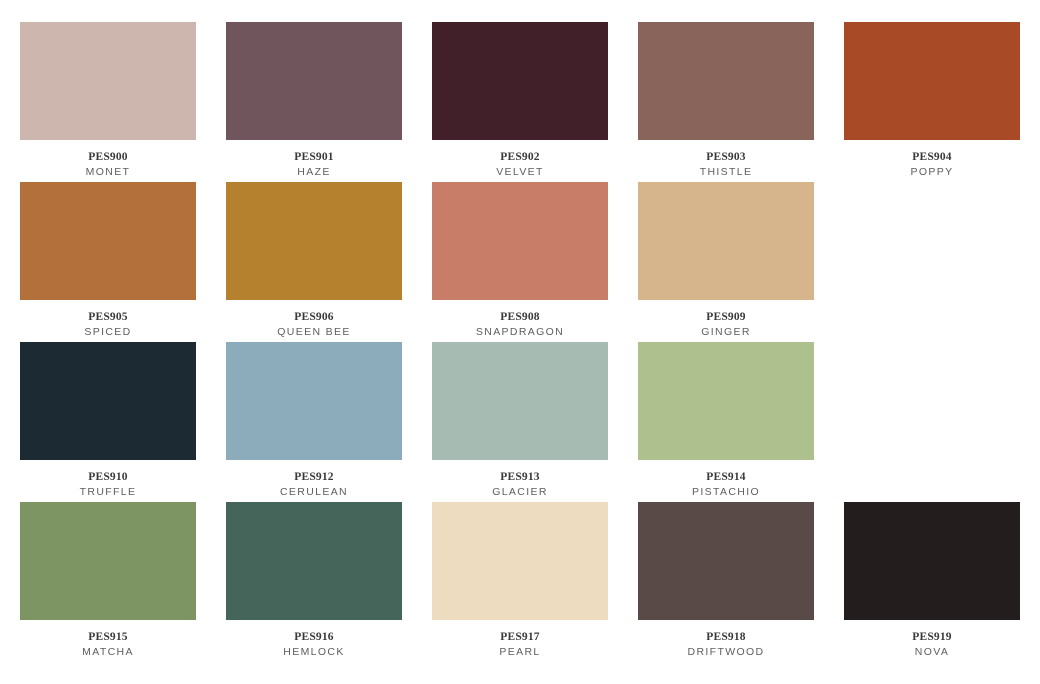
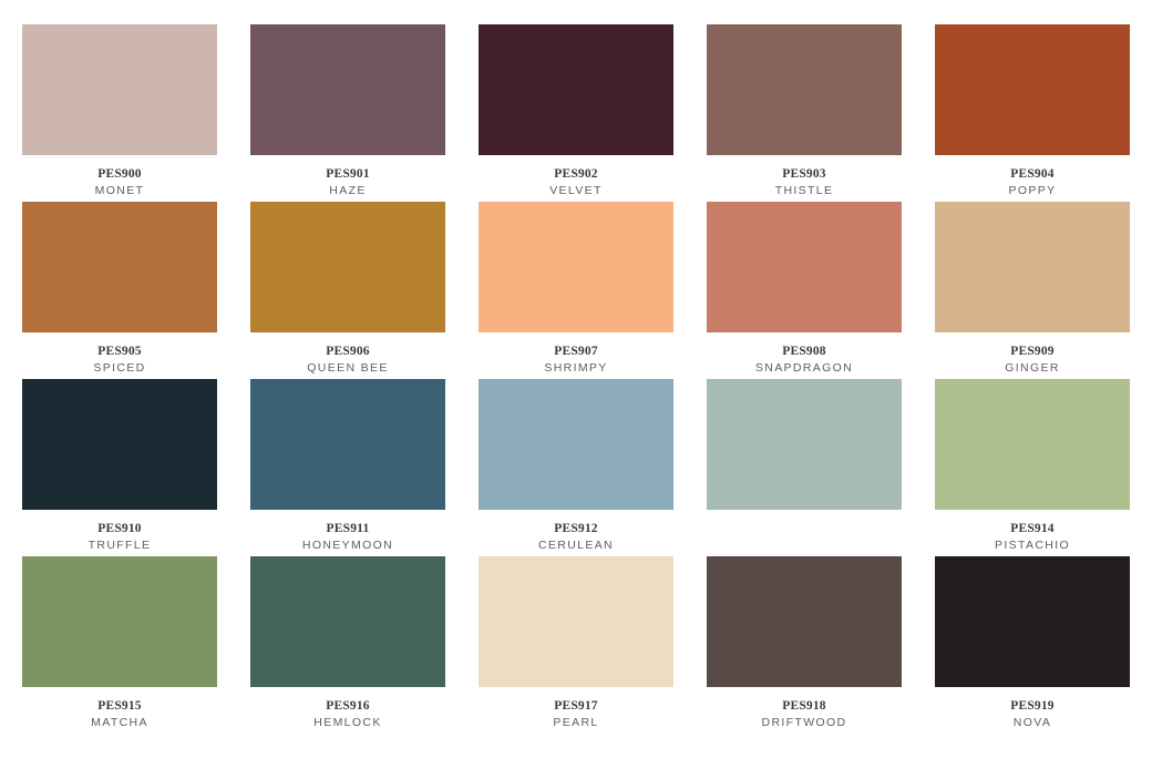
  PES900
  MONET
  PES901
  HAZE
  PES902
  VELVET
  PES903
  THISTLE
  PES904
  POPPY
  PES905
  SPICED
  PES906
  QUEEN BEE
+ PES907
+ SHRIMPY
  PES908
  SNAPDRAGON
  PES909
  GINGER
  PES910
  TRUFFLE
+ PES911
+ HONEYMOON
  PES912
  CERULEAN
- PES913
- GLACIER
  PES914
  PISTACHIO
  PES915
  MATCHA
  PES916
  HEMLOCK
  PES917
  PEARL
  PES918
  DRIFTWOOD
  PES919
  NOVA
